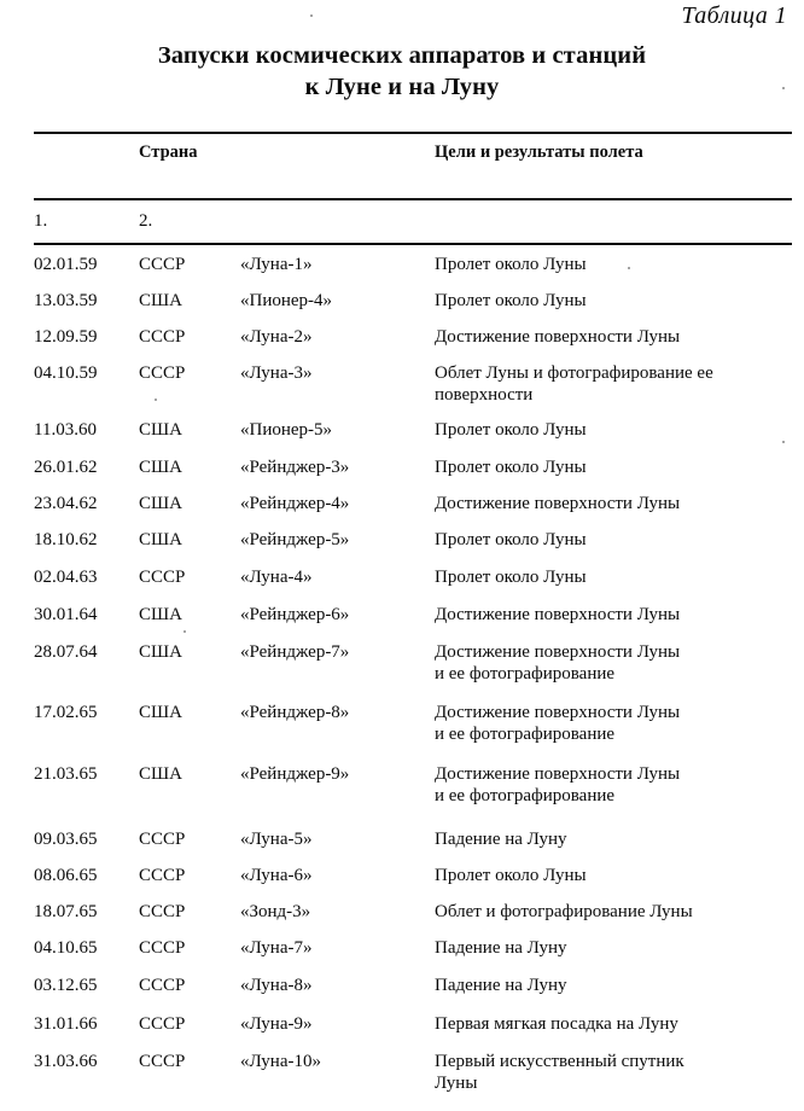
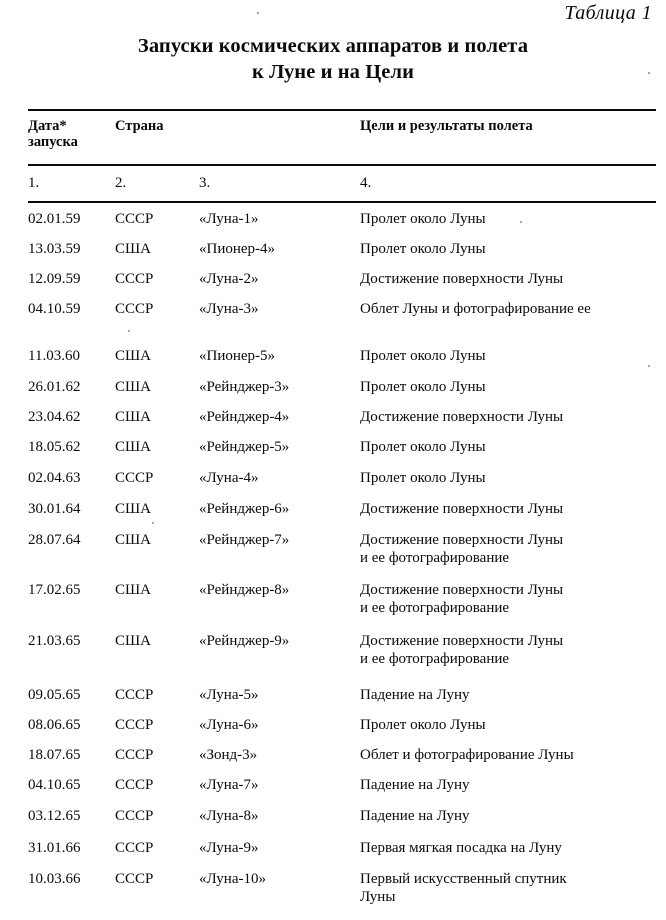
  Таблица 1
- Запуски космических аппаратов и станций
+ Запуски космических аппаратов и полета
- к Луне и на Луну
+ к Луне и на Цели
+ Дата*
+ запуска
  Страна
  Цели и результаты полета
  1.
  2.
+ 3.
+ 4.
  02.01.59
  СССР
  «Луна-1»
  Пролет около Луны
  13.03.59
  США
  «Пионер-4»
  Пролет около Луны
  12.09.59
  СССР
  «Луна-2»
  Достижение поверхности Луны
  04.10.59
  СССР
  «Луна-3»
  Облет Луны и фотографирование ее
- поверхности
  11.03.60
  США
  «Пионер-5»
  Пролет около Луны
  26.01.62
  США
  «Рейнджер-3»
  Пролет около Луны
  23.04.62
  США
  «Рейнджер-4»
  Достижение поверхности Луны
- 18.10.62
+ 18.05.62
  США
  «Рейнджер-5»
  Пролет около Луны
  02.04.63
  СССР
  «Луна-4»
  Пролет около Луны
  30.01.64
  США
  «Рейнджер-6»
  Достижение поверхности Луны
  28.07.64
  США
  «Рейнджер-7»
  Достижение поверхности Луны
  и ее фотографирование
  17.02.65
  США
  «Рейнджер-8»
  Достижение поверхности Луны
  и ее фотографирование
  21.03.65
  США
  «Рейнджер-9»
  Достижение поверхности Луны
  и ее фотографирование
- 09.03.65
+ 09.05.65
  СССР
  «Луна-5»
  Падение на Луну
  08.06.65
  СССР
  «Луна-6»
  Пролет около Луны
  18.07.65
  СССР
  «Зонд-3»
  Облет и фотографирование Луны
  04.10.65
  СССР
  «Луна-7»
  Падение на Луну
  03.12.65
  СССР
  «Луна-8»
  Падение на Луну
  31.01.66
  СССР
  «Луна-9»
  Первая мягкая посадка на Луну
- 31.03.66
+ 10.03.66
  СССР
  «Луна-10»
  Первый искусственный спутник
  Луны
